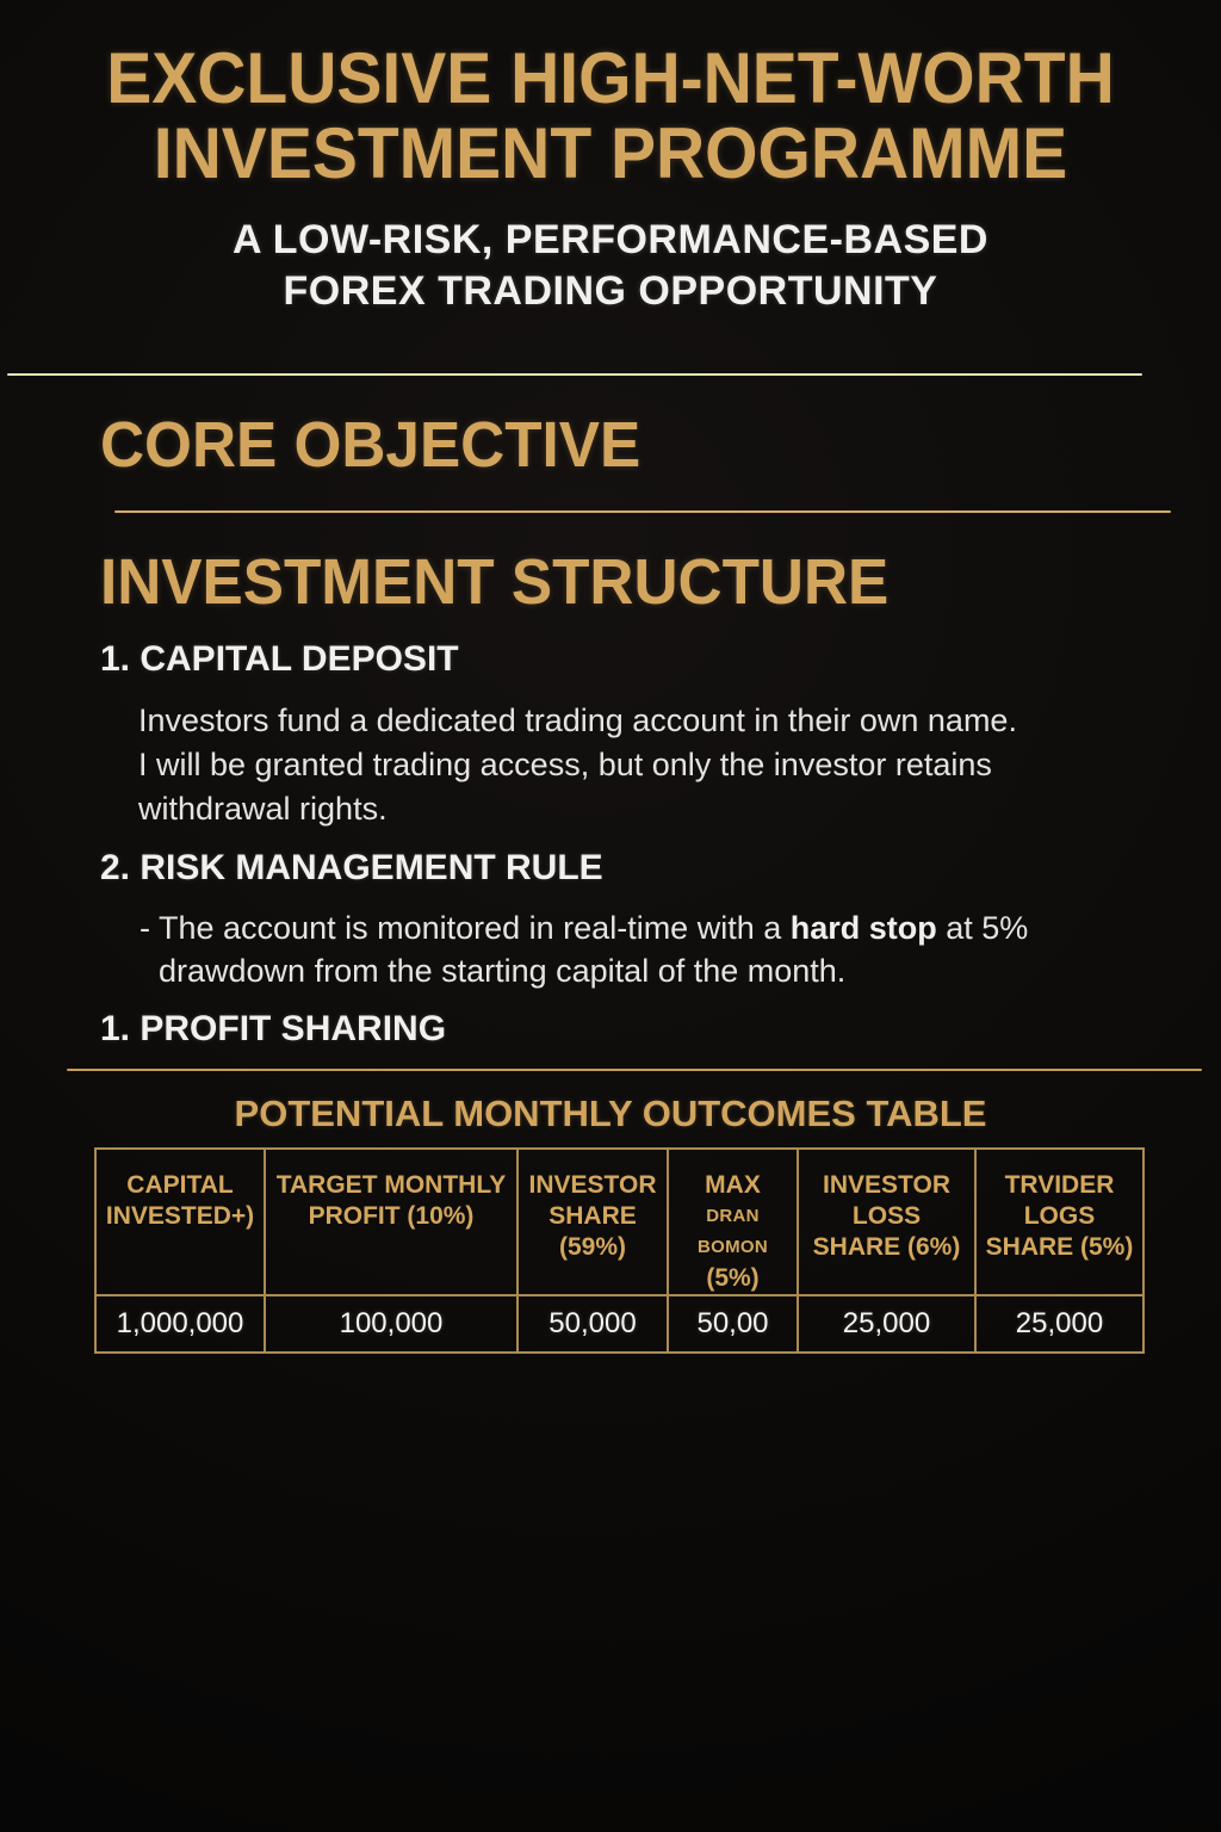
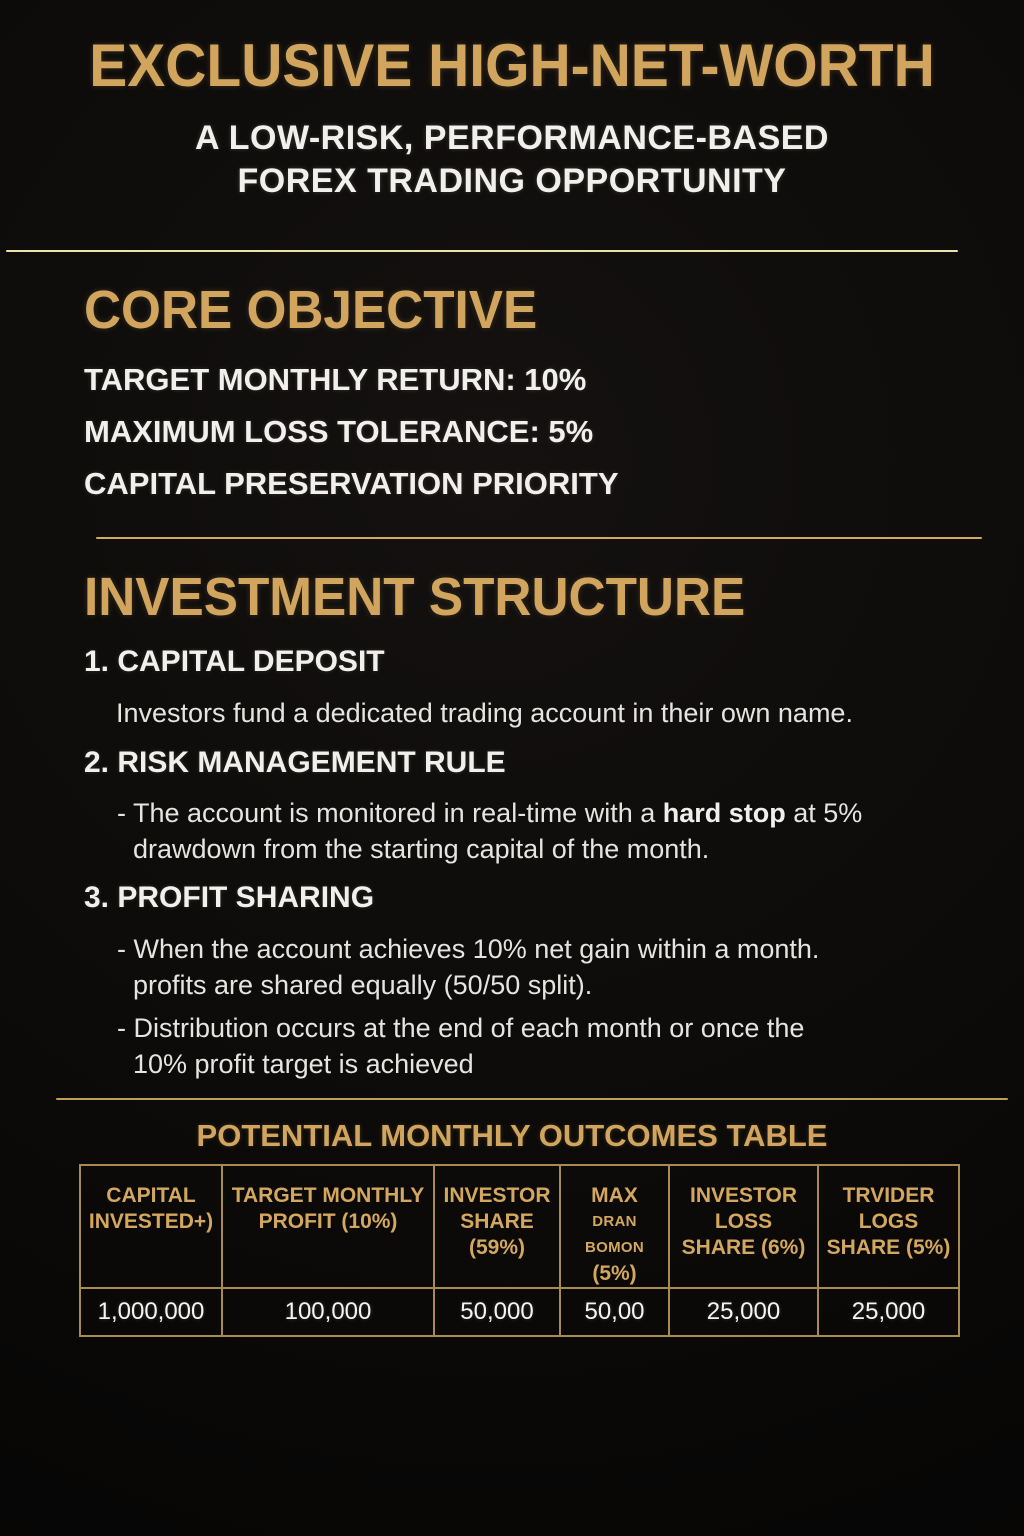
  EXCLUSIVE HIGH-NET-WORTH
- INVESTMENT PROGRAMME
  A LOW-RISK, PERFORMANCE-BASED
  FOREX TRADING OPPORTUNITY
  CORE OBJECTIVE
+ TARGET MONTHLY RETURN: 10%
+ MAXIMUM LOSS TOLERANCE: 5%
+ CAPITAL PRESERVATION PRIORITY
  INVESTMENT STRUCTURE
  1. CAPITAL DEPOSIT
  Investors fund a dedicated trading account in their own name.
- I will be granted trading access, but only the investor retains
- withdrawal rights.
  2. RISK MANAGEMENT RULE
  - The account is monitored in real-time with a hard stop at 5%
  drawdown from the starting capital of the month.
- 1. PROFIT SHARING
+ 3. PROFIT SHARING
+ - When the account achieves 10% net gain within a month.
+ profits are shared equally (50/50 split).
+ - Distribution occurs at the end of each month or once the
+ 10% profit target is achieved
  POTENTIAL MONTHLY OUTCOMES TABLE
  CAPITAL INVESTED+)	TARGET MONTHLY PROFIT (10%)	INVESTOR SHARE (59%)	MAX DRAN BOMON (5%)	INVESTOR LOSS SHARE (6%)	TRVIDER LOGS SHARE (5%)
  1,000,000	100,000	50,000	50,00	25,000	25,000
